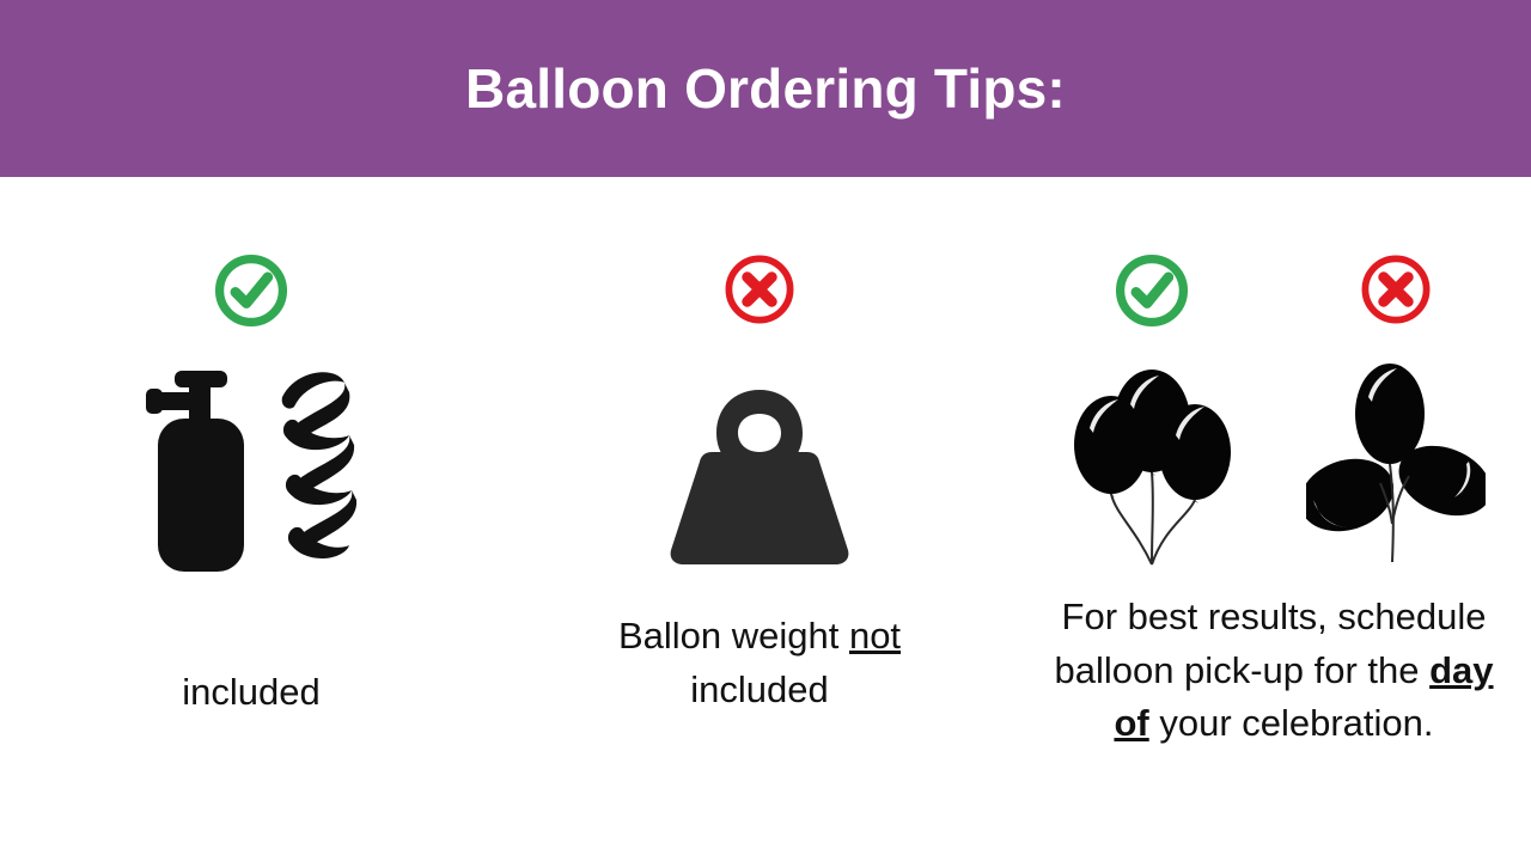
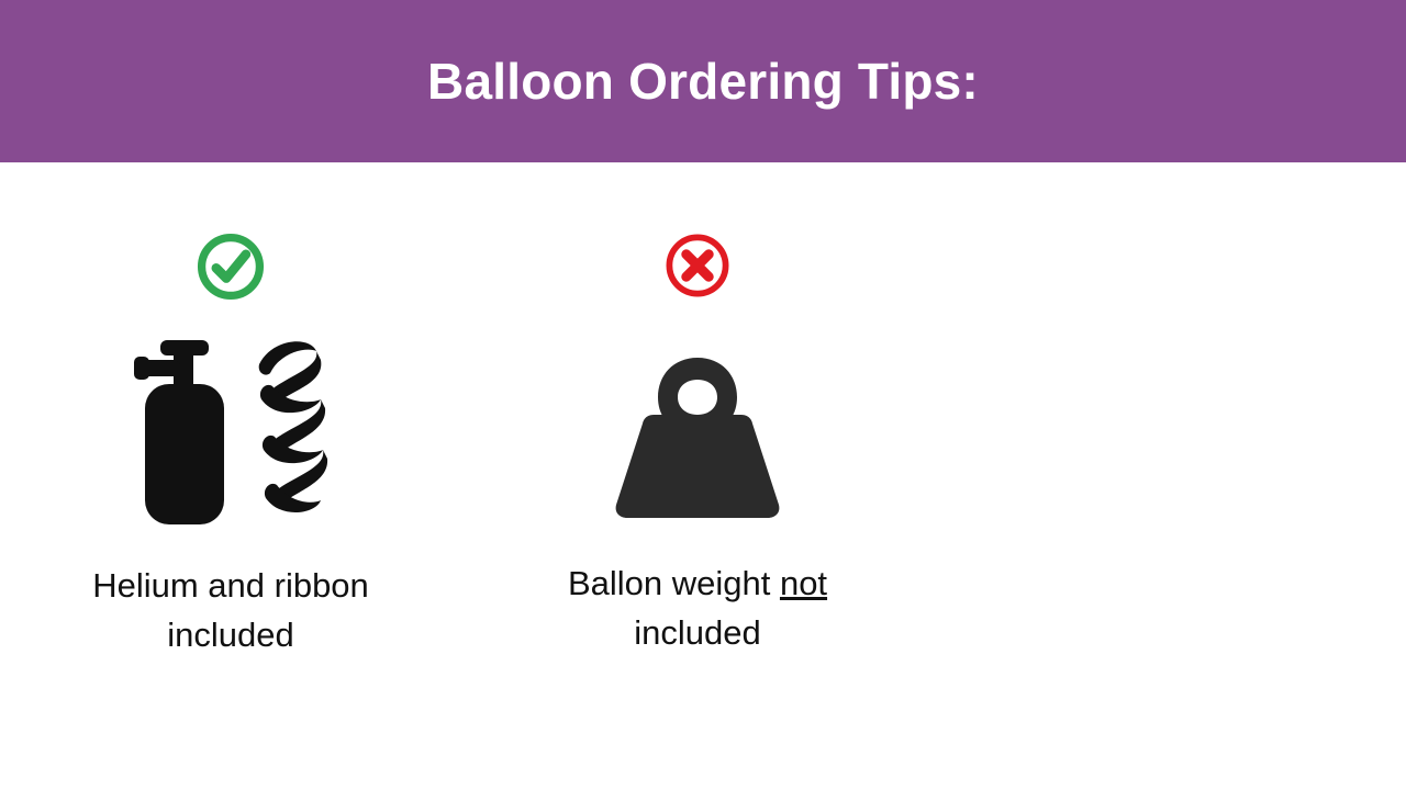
  Balloon Ordering Tips:
+ Helium and ribbon
  included
  Ballon weight not
  included
- For best results, schedule balloon pick-up for the day of your celebration.
